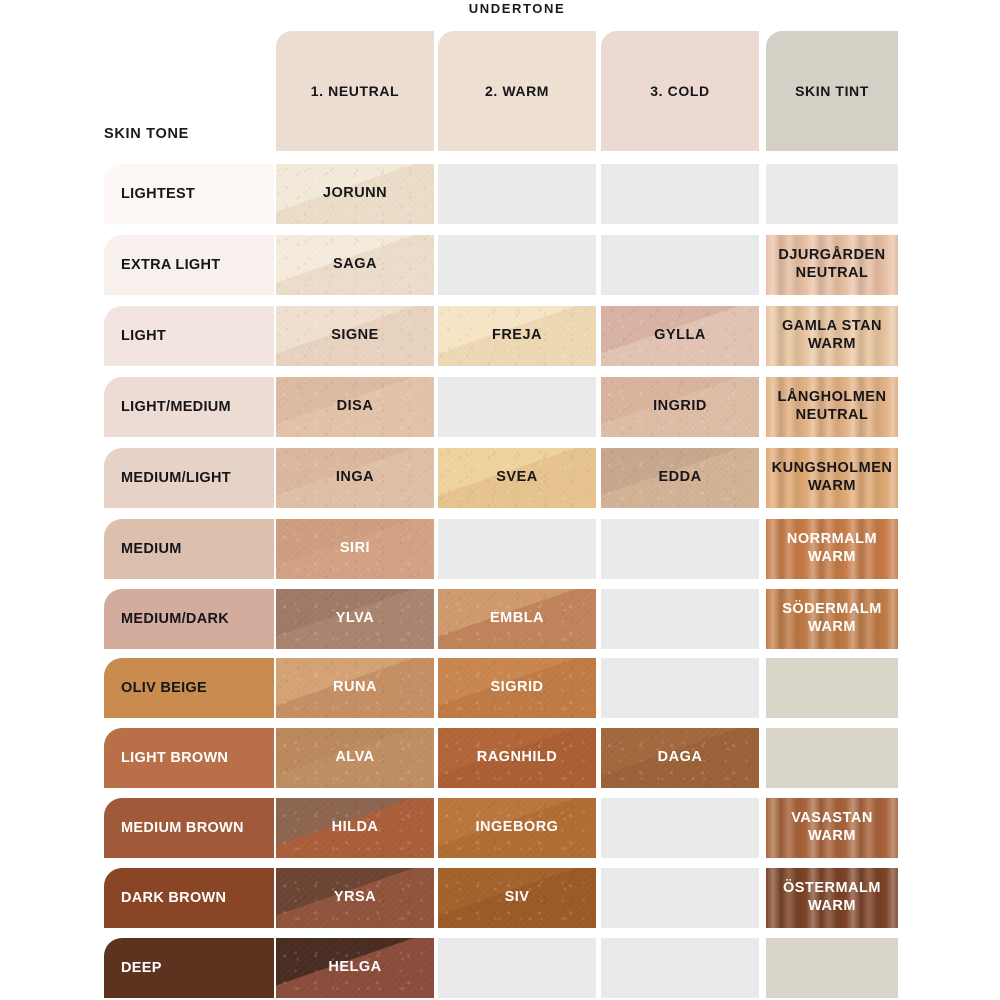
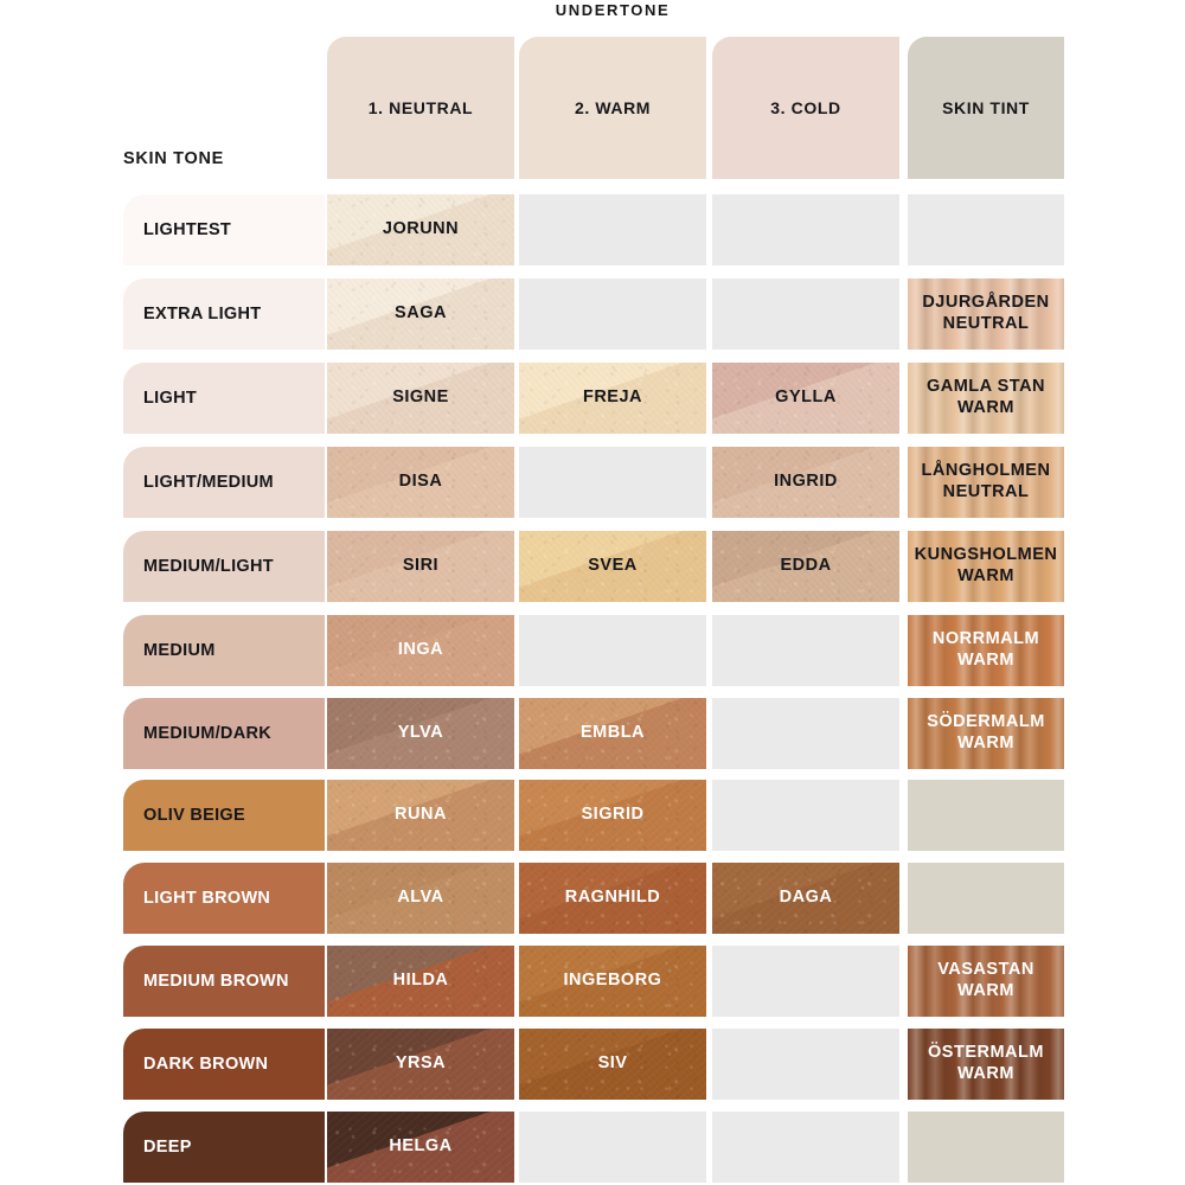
  UNDERTONE
  SKIN TONE
  1. NEUTRAL
  2. WARM
  3. COLD
  SKIN TINT
  LIGHTEST
  EXTRA LIGHT
  LIGHT
  LIGHT/MEDIUM
  MEDIUM/LIGHT
  MEDIUM
  MEDIUM/DARK
  OLIV BEIGE
  LIGHT BROWN
  MEDIUM BROWN
  DARK BROWN
  DEEP
  JORUNN
  SAGA
  DJURGÅRDEN
  NEUTRAL
  SIGNE
  FREJA
  GYLLA
  GAMLA STAN
  WARM
  DISA
  INGRID
  LÅNGHOLMEN
  NEUTRAL
- INGA
+ SIRI
  SVEA
  EDDA
  KUNGSHOLMEN
  WARM
- SIRI
+ INGA
  NORRMALM
  WARM
  YLVA
  EMBLA
  SÖDERMALM
  WARM
  RUNA
  SIGRID
  ALVA
  RAGNHILD
  DAGA
  HILDA
  INGEBORG
  VASASTAN
  WARM
  YRSA
  SIV
  ÖSTERMALM
  WARM
  HELGA
